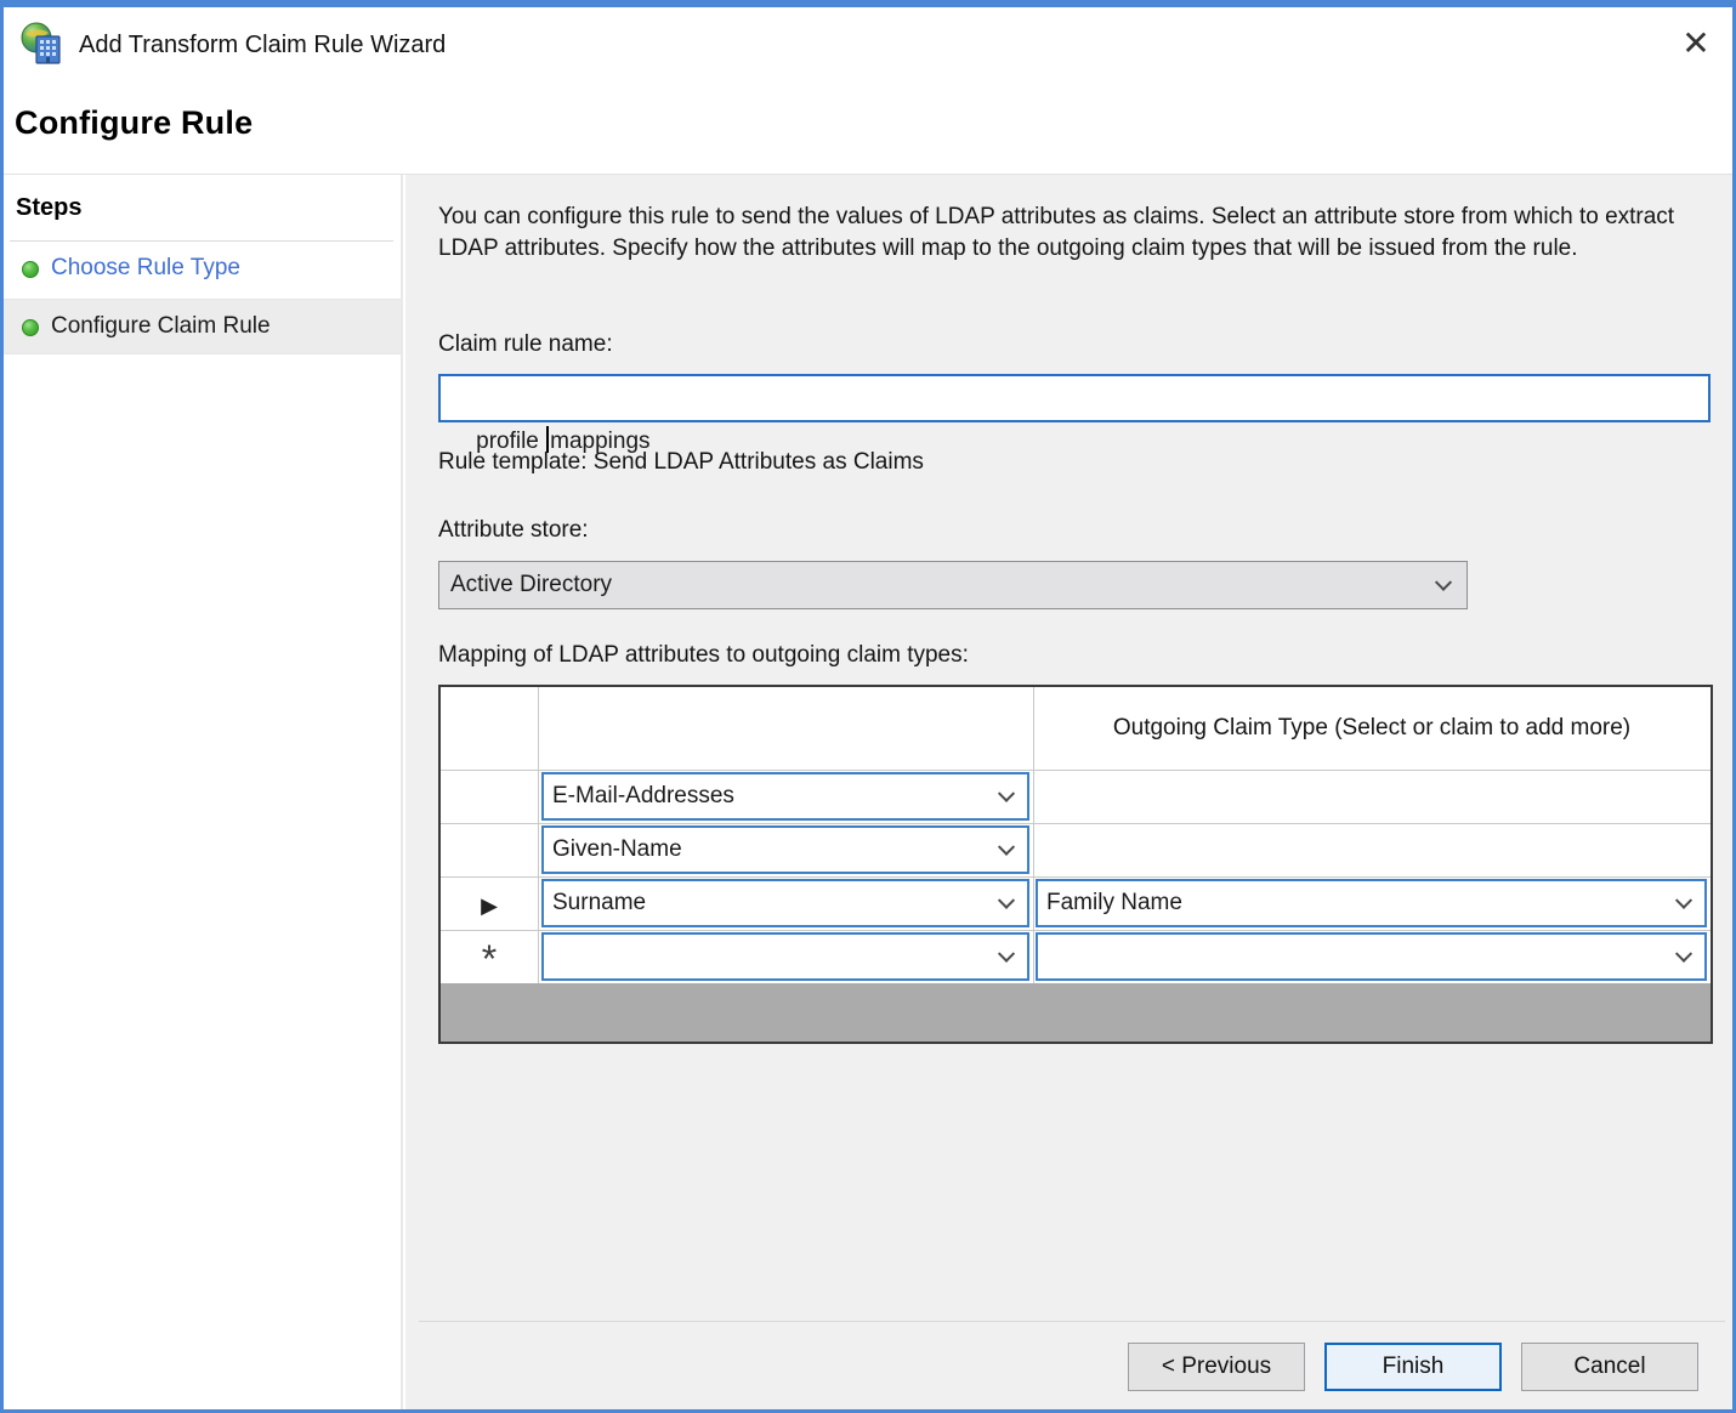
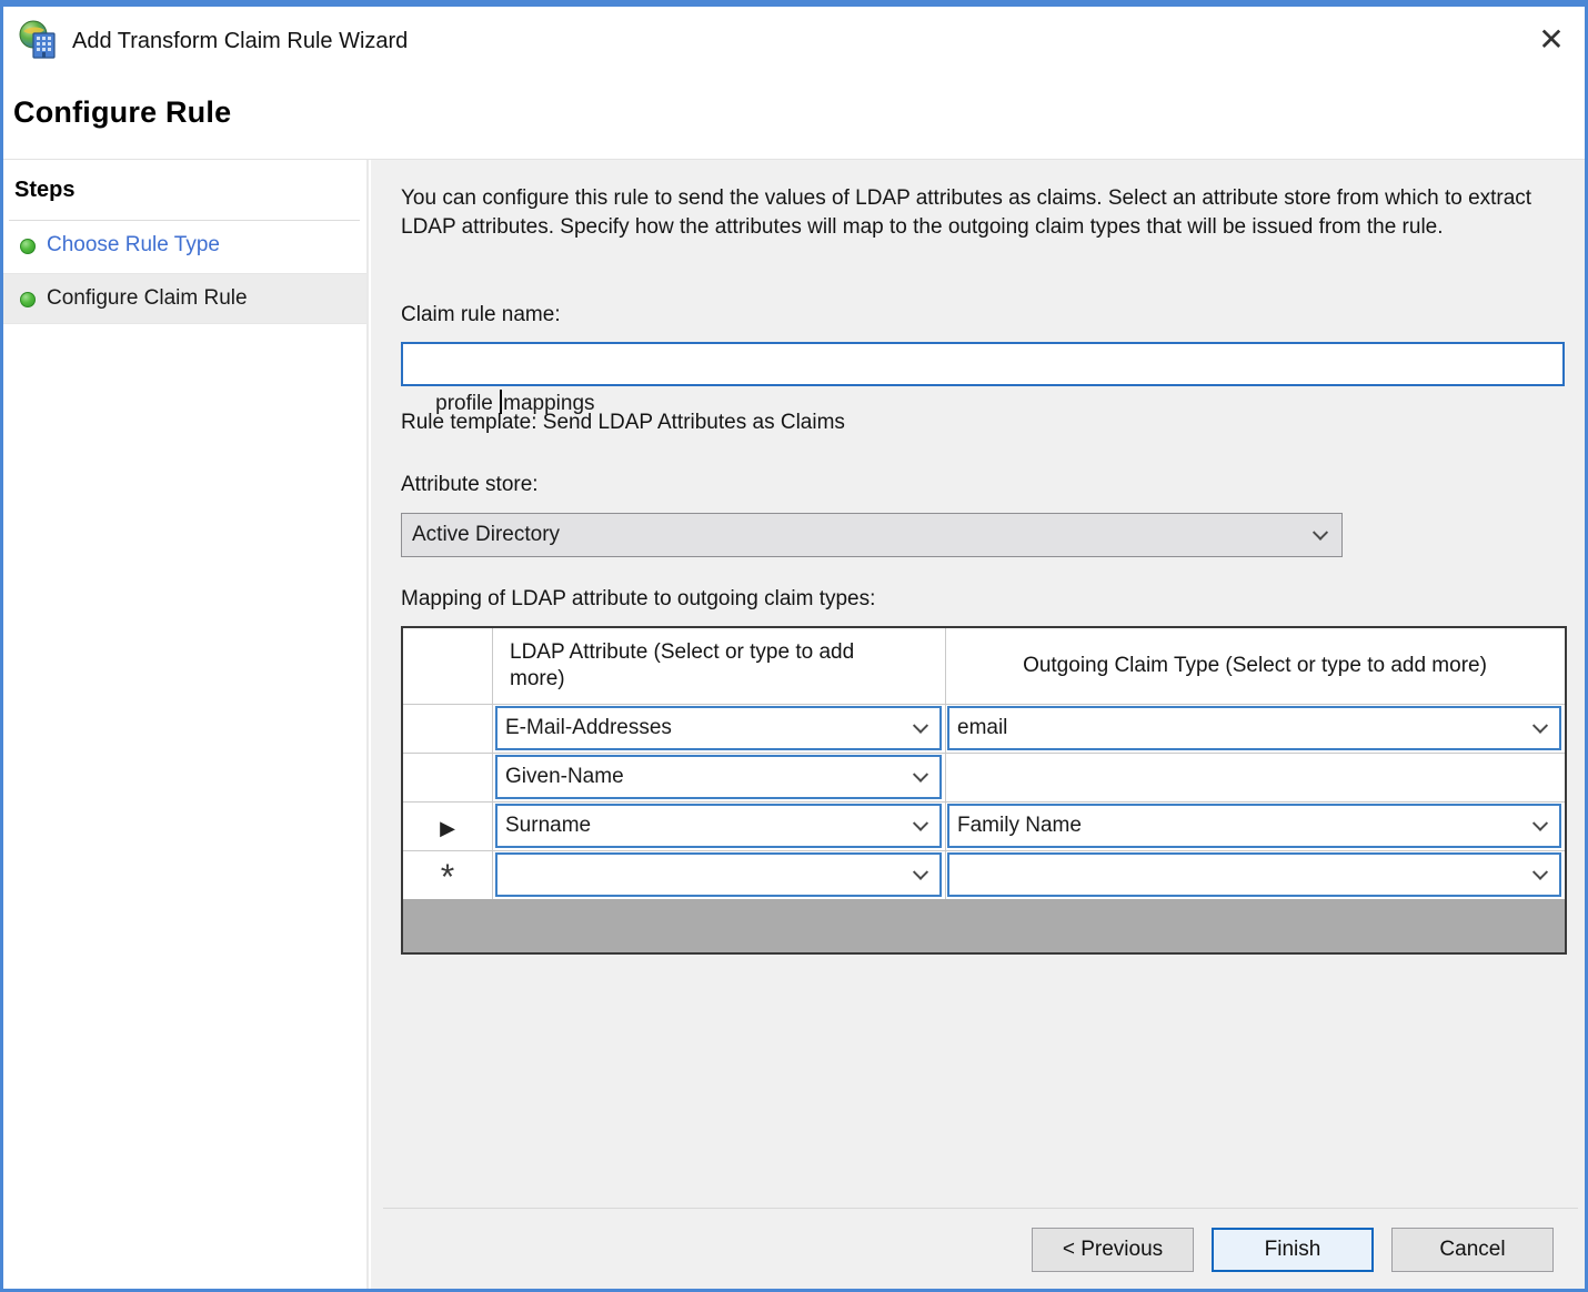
  Add Transform Claim Rule Wizard
  ✕
  Configure Rule
  Steps
  Choose Rule Type
  Configure Claim Rule
  You can configure this rule to send the values of LDAP attributes as claims. Select an attribute store from which to extract LDAP attributes. Specify how the attributes will map to the outgoing claim types that will be issued from the rule.
  Claim rule name:
  profile mappings
  Rule template: Send LDAP Attributes as Claims
  Attribute store:
  Active Directory
- Mapping of LDAP attributes to outgoing claim types:
+ Mapping of LDAP attribute to outgoing claim types:
+ LDAP Attribute (Select or type to add more)
- Outgoing Claim Type (Select or claim to add more)
+ Outgoing Claim Type (Select or type to add more)
  ▶
  *
  E-Mail-Addresses
+ email
  Given-Name
  Surname
  Family Name
  < Previous
  Finish
  Cancel
